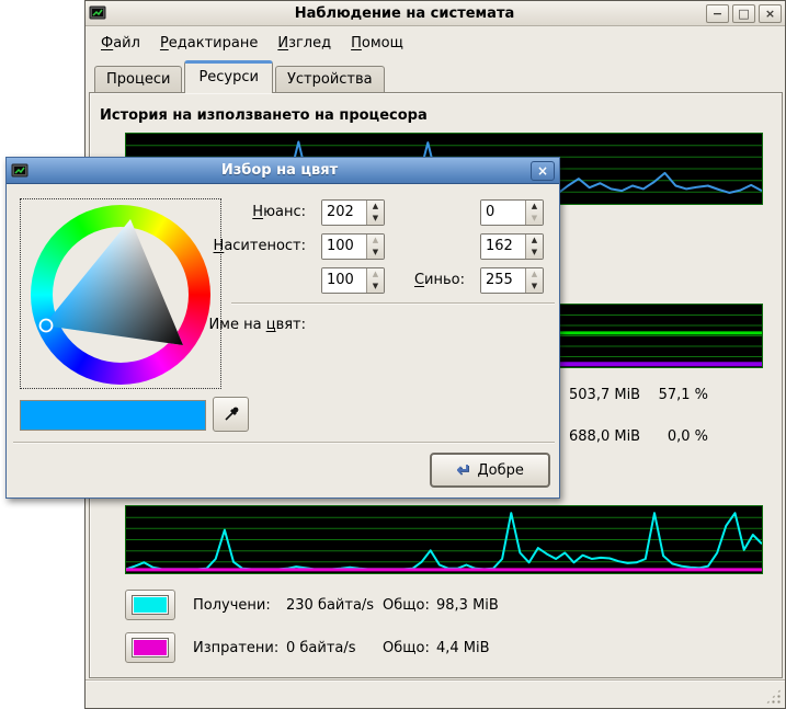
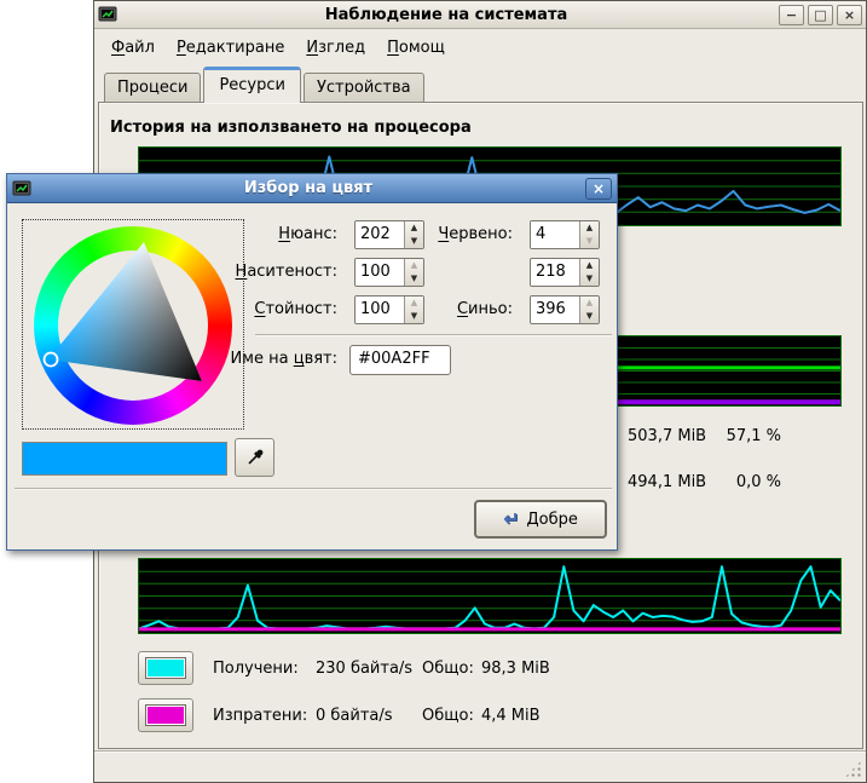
  Наблюдение на системата
  −
  □
  ×
  Файл
  Редактиране
  Изглед
  Помощ
  Процеси
  Ресурси
  Устройства
  История на използването на процесора
  503,7 MiB
  57,1 %
- 688,0 MiB
+ 494,1 MiB
  0,0 %
  Получени:
  230 байта/s
  Общо:
  98,3 MiB
  Изпратени:
  0 байта/s
  Общо:
  4,4 MiB
  Избор на цвят
  ×
  Нюанс:
  202
  ▲
  ▼
  Наситеност:
  100
  ▲
  ▼
+ Стойност:
  100
  ▲
  ▼
+ Червено:
- 0
+ 4
  ▲
  ▼
- 162
+ 218
  ▲
  ▼
  Синьо:
- 255
+ 396
  ▲
  ▼
  Име на цвят:
+ #00A2FF
  ↵
  Добре
